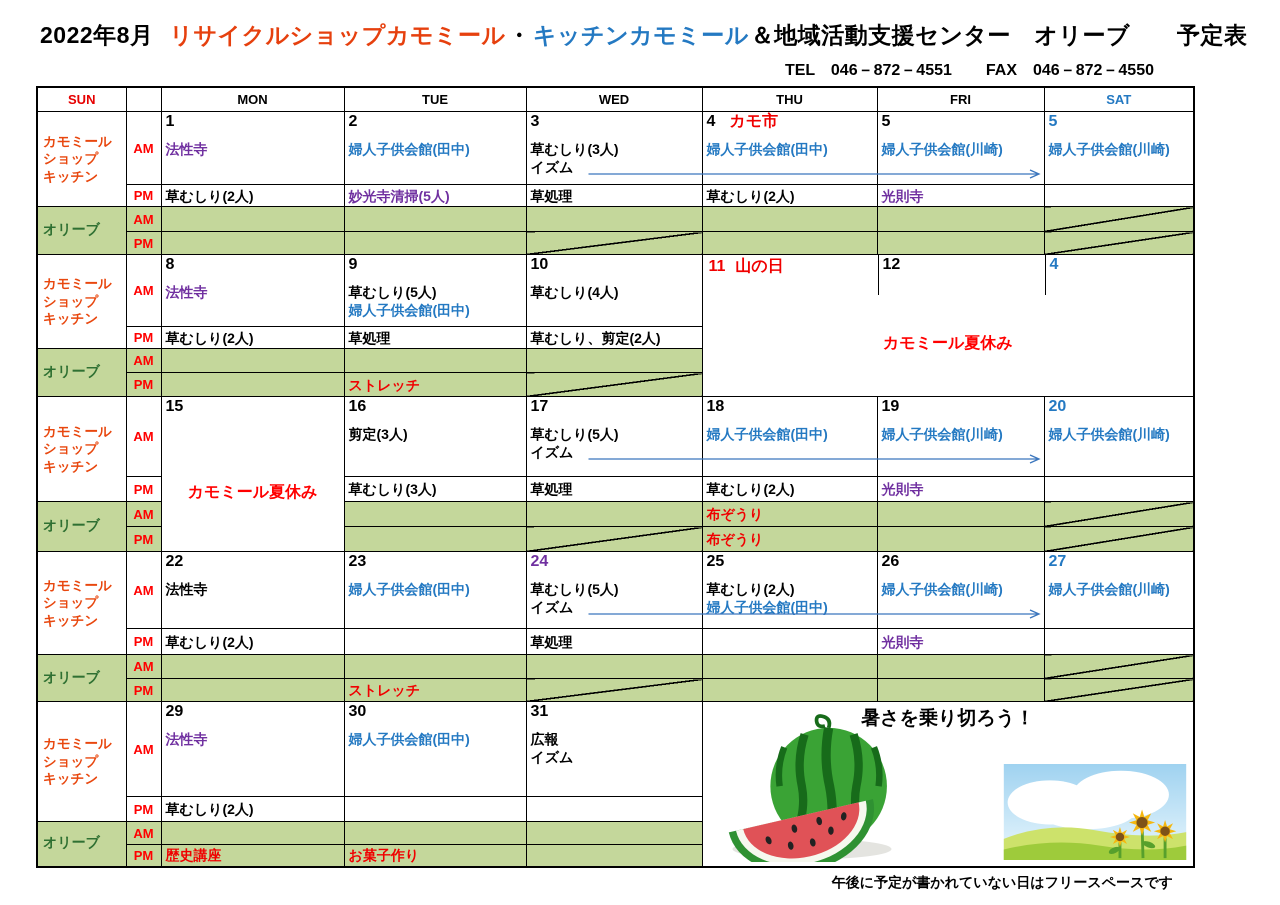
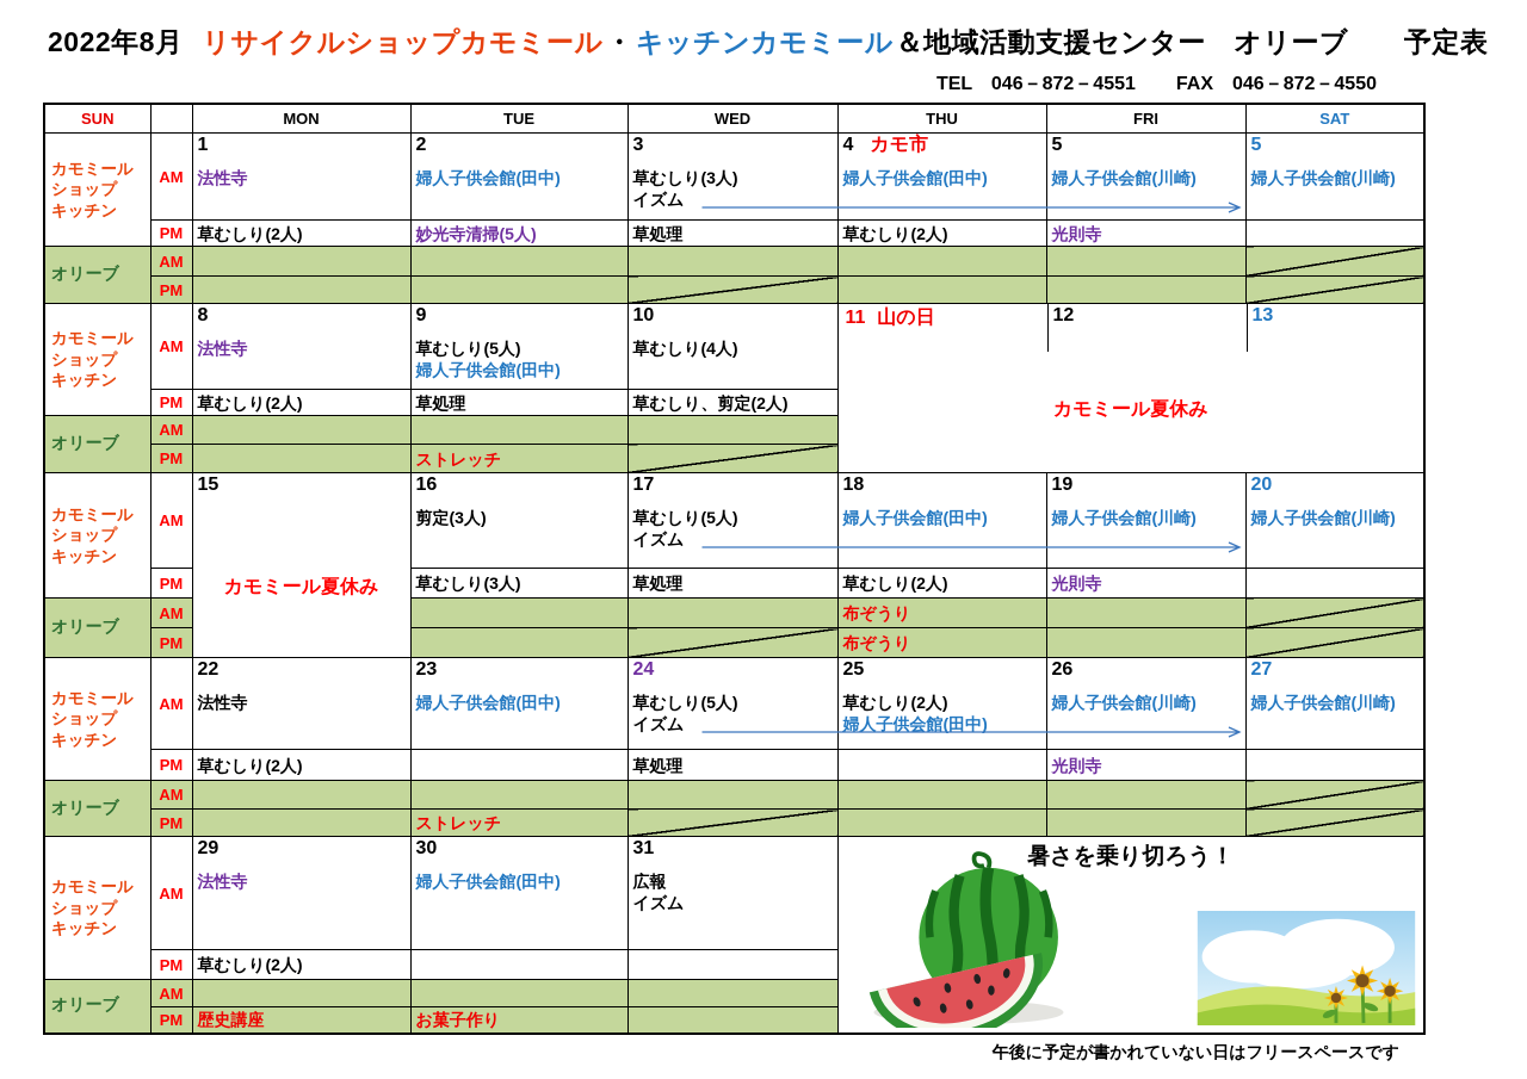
  2022年8月 リサイクルショップカモミール・キッチンカモミール＆地域活動支援センター オリーブ 予定表
  TEL 046－872－4551 FAX 046－872－4550
  SUN		MON	TUE	WED	THU	FRI	SAT
  カモミールショップキッチン	AM	1法性寺	2婦人子供会館(田中)	3草むしり(3人)イズム	4 カモ市婦人子供会館(田中)	5婦人子供会館(川崎)	5婦人子供会館(川崎)
  PM	草むしり(2人)	妙光寺清掃(5人)	草処理	草むしり(2人)	光則寺
  オリーブ	AM
  PM
- カモミールショップキッチン	AM	8法性寺	9草むしり(5人)婦人子供会館(田中)	10草むしり(4人)	11 山の日 12 4カモミール夏休み
+ カモミールショップキッチン	AM	8法性寺	9草むしり(5人)婦人子供会館(田中)	10草むしり(4人)	11 山の日 12 13カモミール夏休み
  PM	草むしり(2人)	草処理	草むしり、剪定(2人)
  オリーブ	AM
  PM		ストレッチ
  カモミールショップキッチン	AM	15カモミール夏休み	16剪定(3人)	17草むしり(5人)イズム	18婦人子供会館(田中)	19婦人子供会館(川崎)	20婦人子供会館(川崎)
  PM	草むしり(3人)	草処理	草むしり(2人)	光則寺
  オリーブ	AM			布ぞうり
  PM			布ぞうり
  カモミールショップキッチン	AM	22法性寺	23婦人子供会館(田中)	24草むしり(5人)イズム	25草むしり(2人)婦人子供会館(田中)	26婦人子供会館(川崎)	27婦人子供会館(川崎)
  PM	草むしり(2人)		草処理		光則寺
  オリーブ	AM
  PM		ストレッチ
  カモミールショップキッチン	AM	29法性寺	30婦人子供会館(田中)	31広報イズム	暑さを乗り切ろう！
  PM	草むしり(2人)
  オリーブ	AM
  PM	歴史講座	お菓子作り
  午後に予定が書かれていない日はフリースペースです
